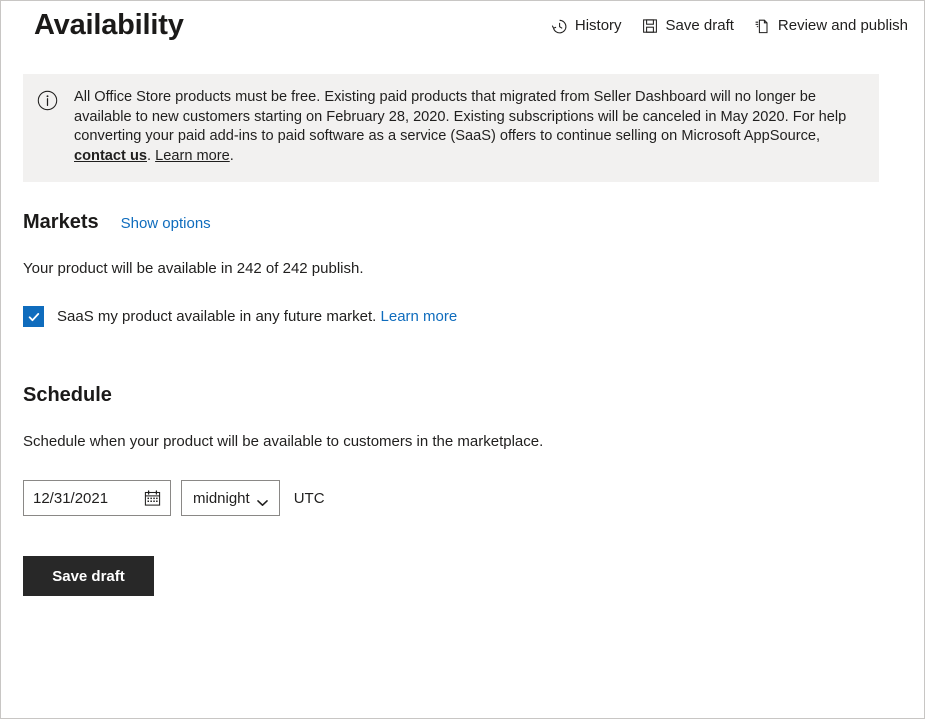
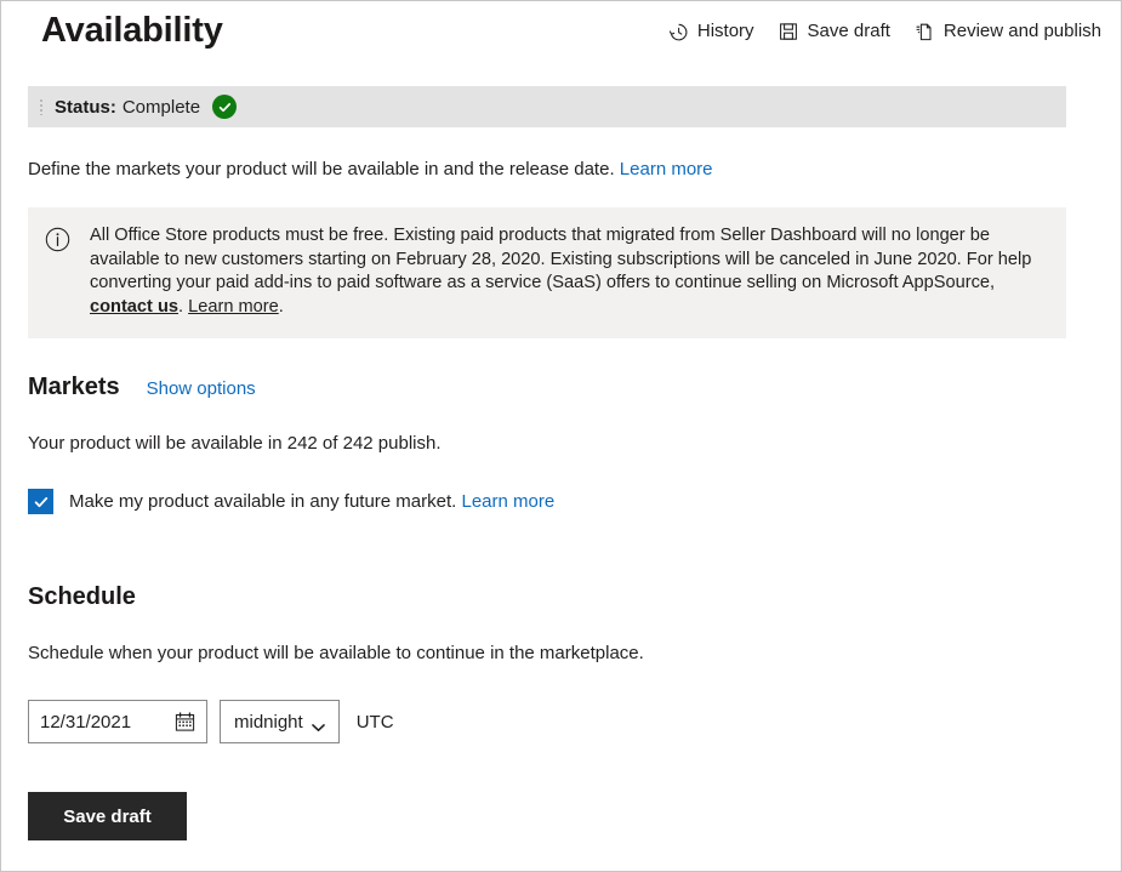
  Availability
  History
  Save draft
  Review and publish
+ Status:
+ Complete
+ Define the markets your product will be available in and the release date. Learn more
- All Office Store products must be free. Existing paid products that migrated from Seller Dashboard will no longer be available to new customers starting on February 28, 2020. Existing subscriptions will be canceled in May 2020. For help converting your paid add-ins to paid software as a service (SaaS) offers to continue selling on Microsoft AppSource, contact us. Learn more.
+ All Office Store products must be free. Existing paid products that migrated from Seller Dashboard will no longer be available to new customers starting on February 28, 2020. Existing subscriptions will be canceled in June 2020. For help converting your paid add-ins to paid software as a service (SaaS) offers to continue selling on Microsoft AppSource, contact us. Learn more.
  Markets
  Show options
  Your product will be available in 242 of 242 publish.
- SaaS my product available in any future market. Learn more
+ Make my product available in any future market. Learn more
  Schedule
- Schedule when your product will be available to customers in the marketplace.
+ Schedule when your product will be available to continue in the marketplace.
  12/31/2021
  midnight
  UTC
  Save draft
